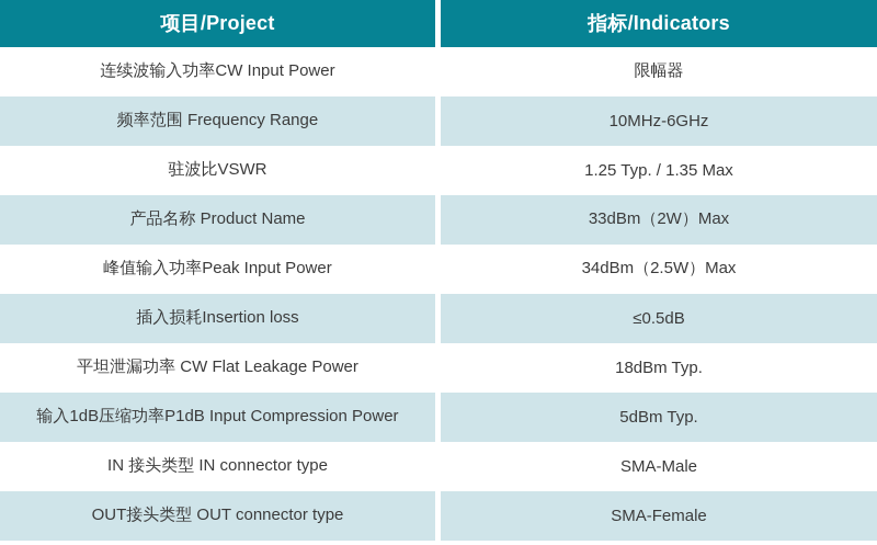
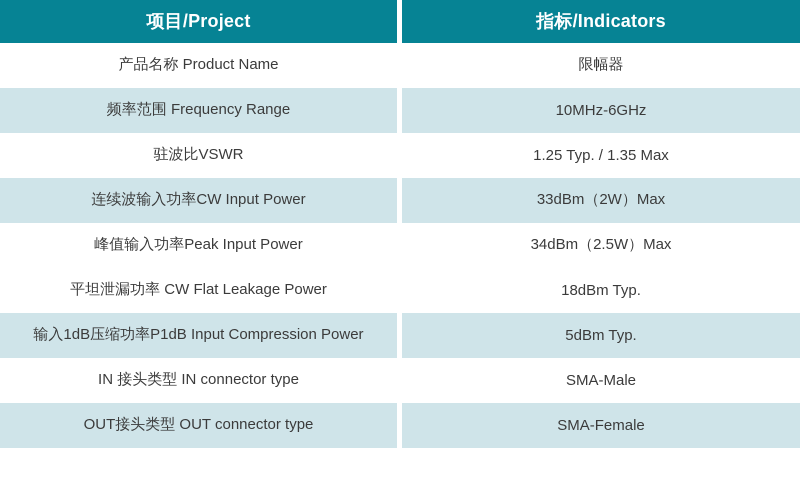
  项目/Project		指标/Indicators
- 连续波输入功率CW Input Power		限幅器
+ 产品名称 Product Name		限幅器
  频率范围 Frequency Range		10MHz-6GHz
  驻波比VSWR		1.25 Typ. / 1.35 Max
- 产品名称 Product Name		33dBm（2W）Max
+ 连续波输入功率CW Input Power		33dBm（2W）Max
  峰值输入功率Peak Input Power		34dBm（2.5W）Max
- 插入损耗Insertion loss		≤0.5dB
  平坦泄漏功率 CW Flat Leakage Power		18dBm Typ.
  输入1dB压缩功率P1dB Input Compression Power		5dBm Typ.
  IN 接头类型 IN connector type		SMA-Male
  OUT接头类型 OUT connector type		SMA-Female
